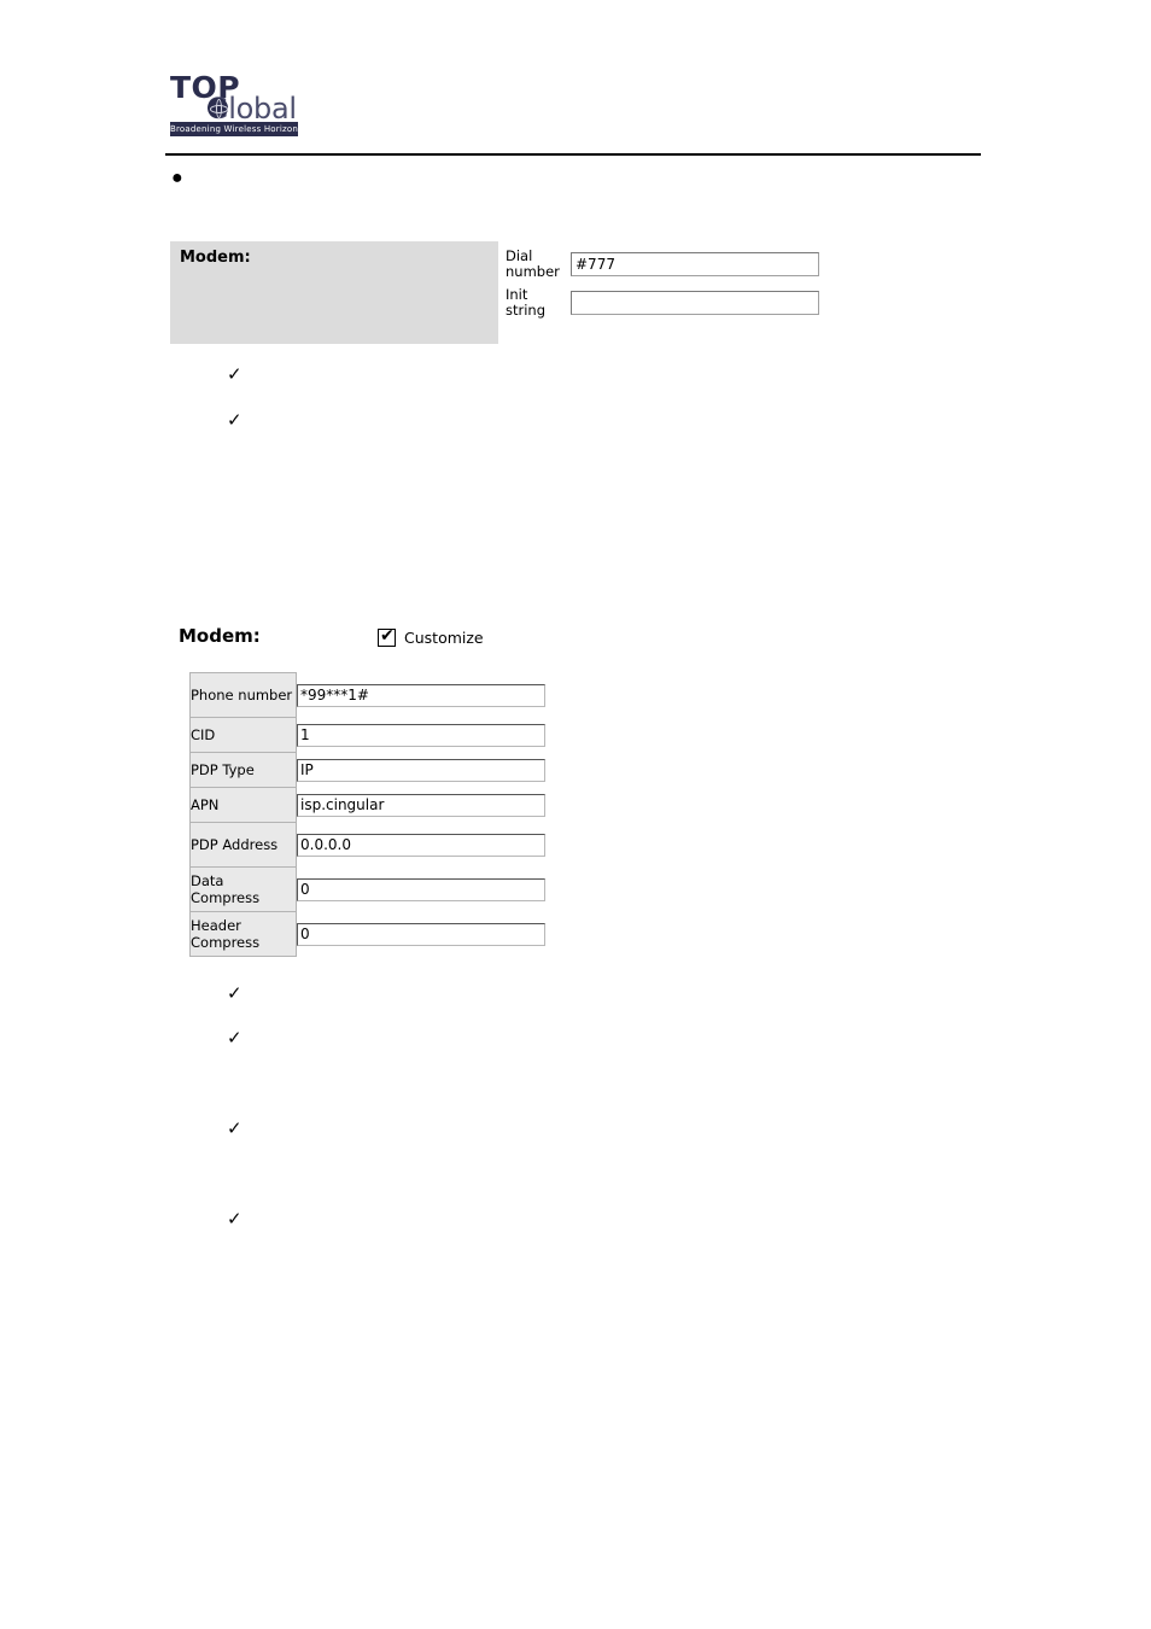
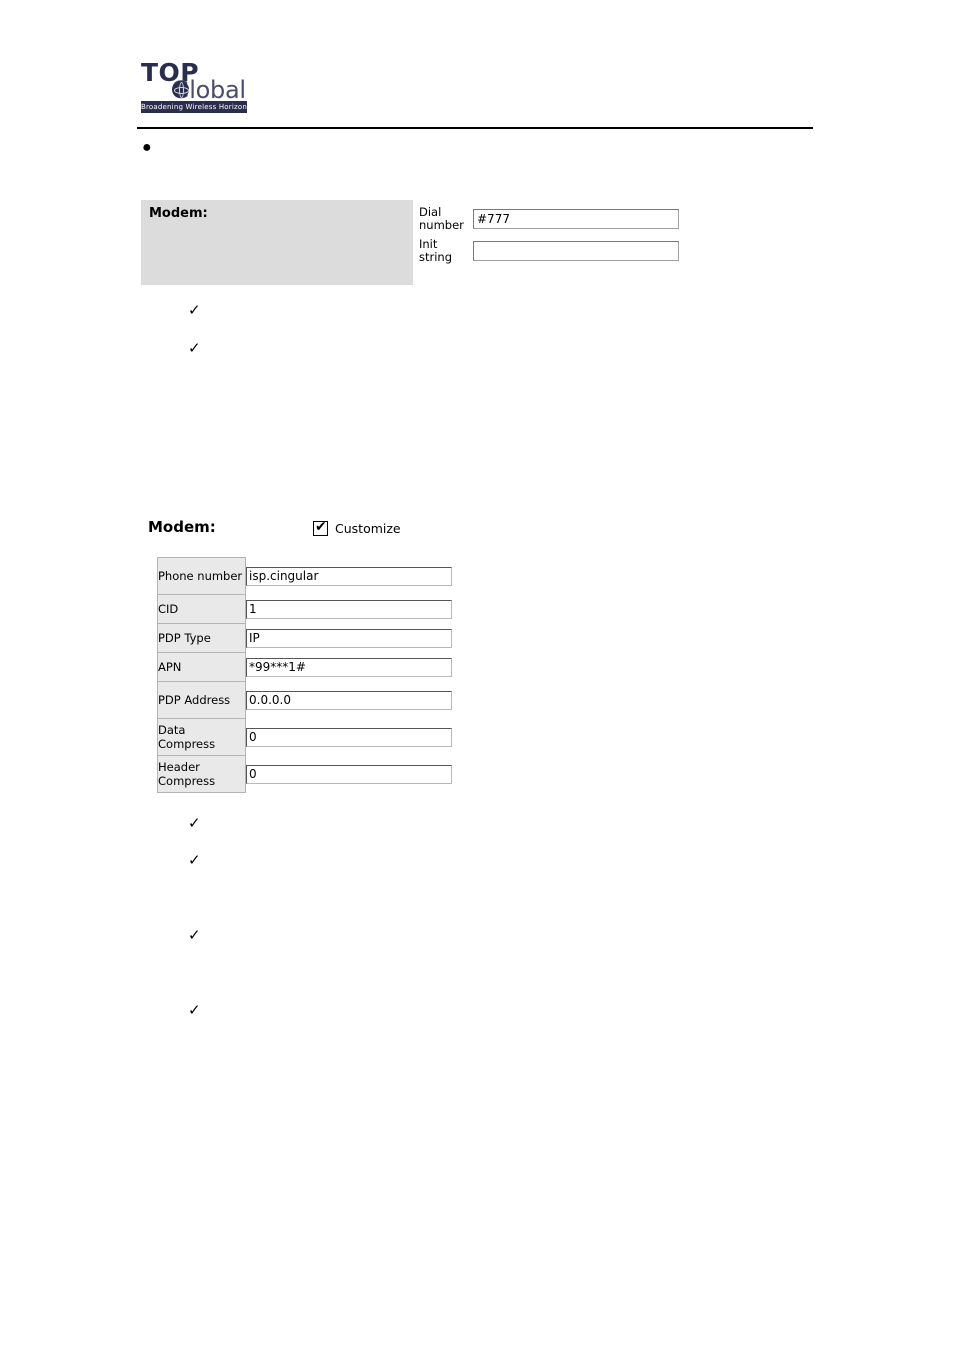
  TOP
  lobal
  Broadening Wireless Horizons
  ●
  Modem:
  Dial number
  #777
  Init string
  ✓
  ✓
  ✓
  ✓
  ✓
  ✓
  Modem:
  ✔
  Customize
- Phone number	*99***1#
+ Phone number	isp.cingular
  CID	1
  PDP Type	IP
- APN	isp.cingular
+ APN	*99***1#
  PDP Address	0.0.0.0
  Data Compress	0
  Header Compress	0
